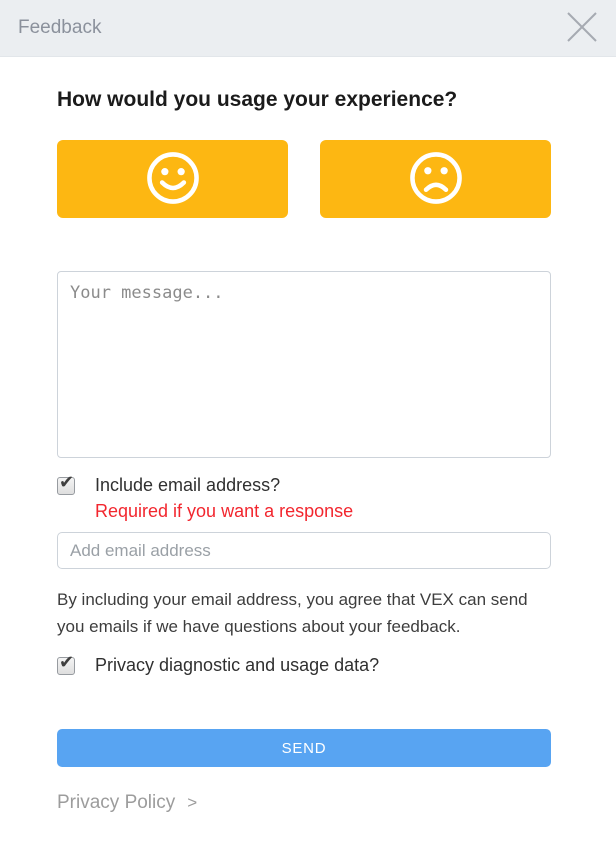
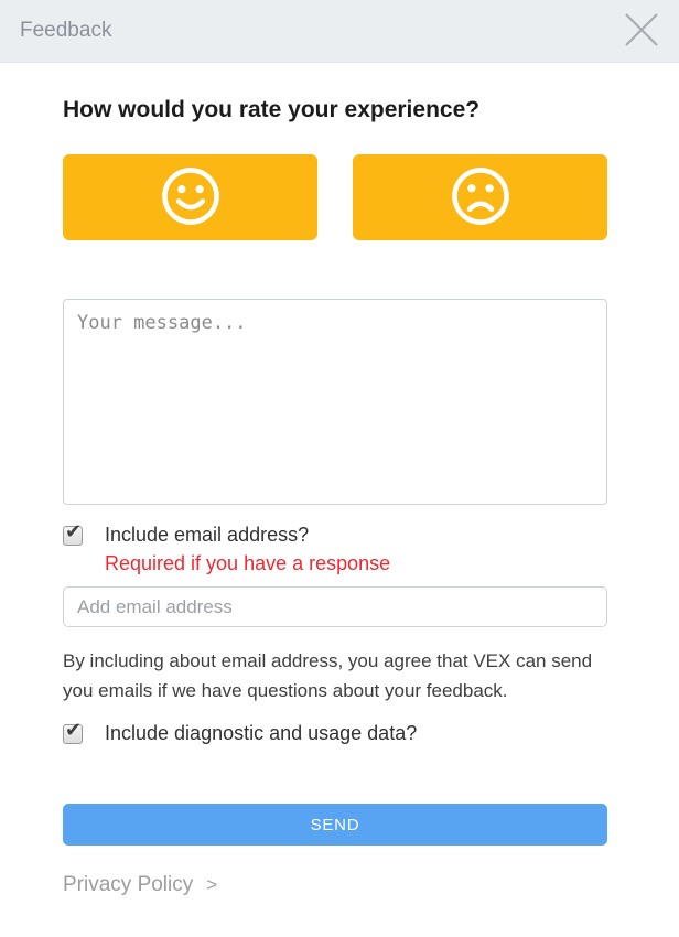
  Feedback
- How would you usage your experience?
+ How would you rate your experience?
  Your message...
  ✔
  Include email address?
- Required if you want a response
+ Required if you have a response
  Add email address
- By including your email address, you agree that VEX can send you emails if we have questions about your feedback.
+ By including about email address, you agree that VEX can send you emails if we have questions about your feedback.
  ✔
- Privacy diagnostic and usage data?
+ Include diagnostic and usage data?
  SEND
  Privacy Policy
  >
